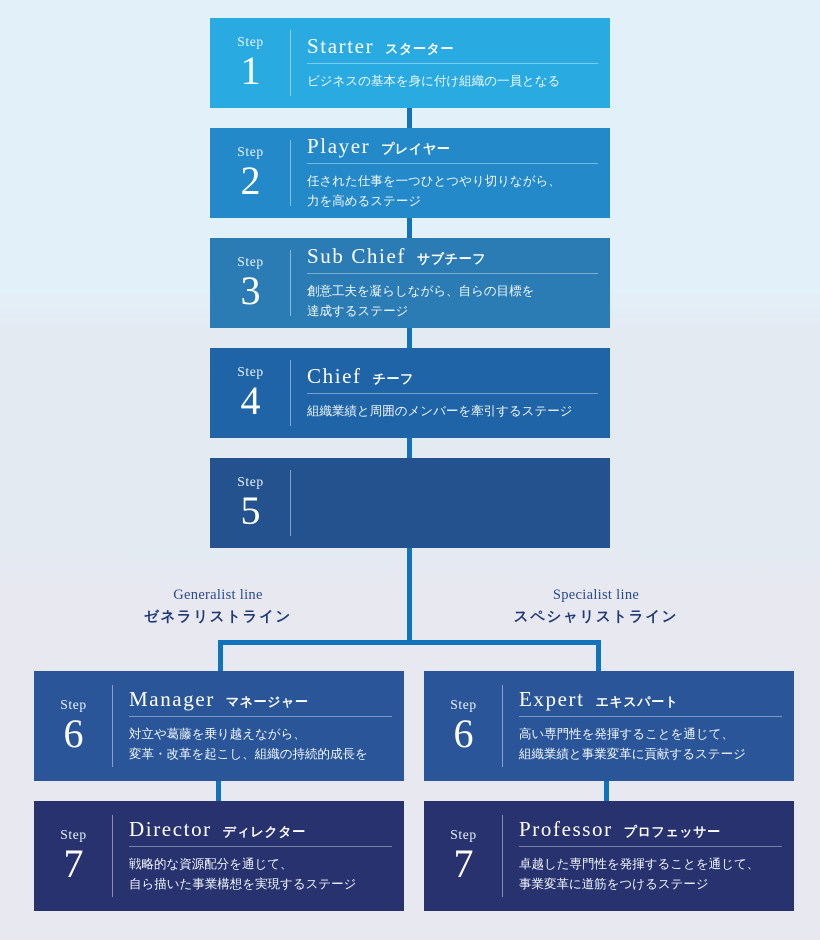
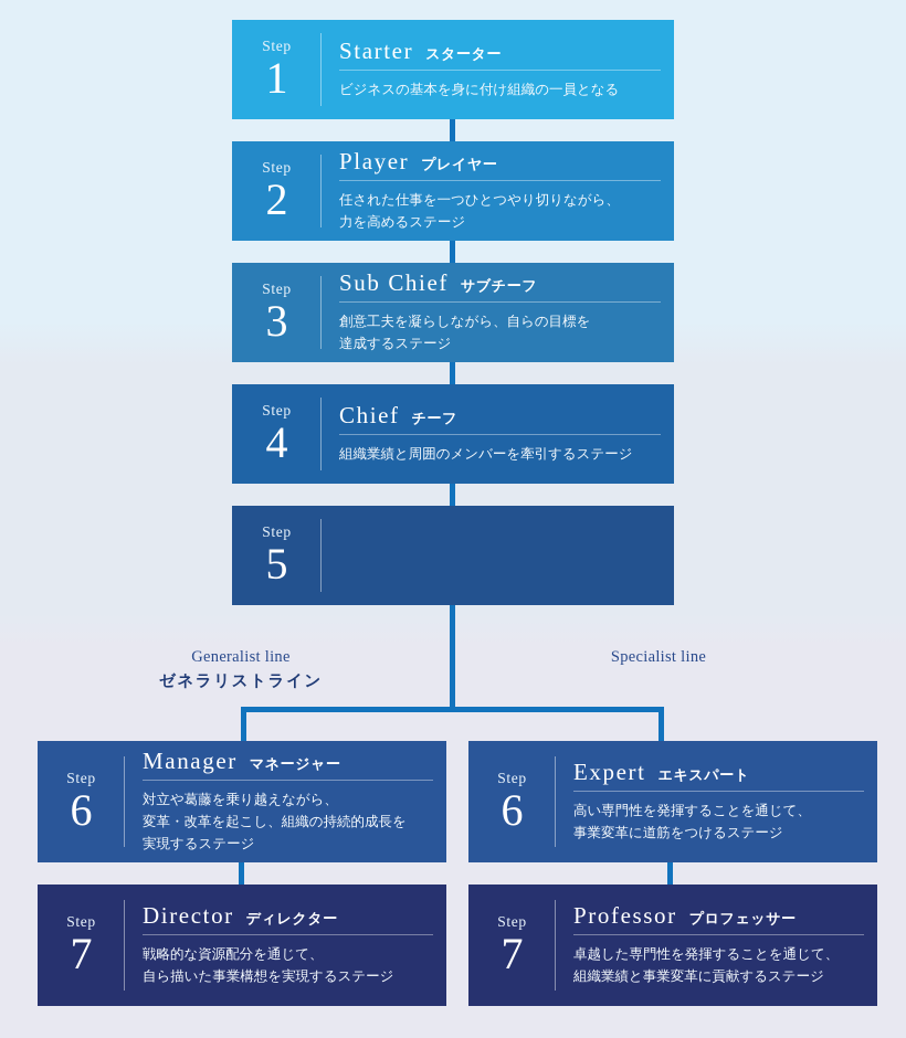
  Step
  1
  Starter
  スターター
  ビジネスの基本を身に付け組織の一員となる
  Step
  2
  Player
  プレイヤー
  任された仕事を一つひとつやり切りながら、
  力を高めるステージ
  Step
  3
  Sub Chief
  サブチーフ
  創意工夫を凝らしながら、自らの目標を
  達成するステージ
  Step
  4
  Chief
  チーフ
  組織業績と周囲のメンバーを牽引するステージ
  Step
  5
  Generalist line
  ゼネラリストライン
  Specialist line
- スペシャリストライン
  Step
  6
  Manager
  マネージャー
  対立や葛藤を乗り越えながら、
  変革・改革を起こし、組織の持続的成長を
+ 実現するステージ
  Step
  7
  Director
  ディレクター
  戦略的な資源配分を通じて、
  自ら描いた事業構想を実現するステージ
  Step
  6
  Expert
  エキスパート
  高い専門性を発揮することを通じて、
- 組織業績と事業変革に貢献するステージ
+ 事業変革に道筋をつけるステージ
  Step
  7
  Professor
  プロフェッサー
  卓越した専門性を発揮することを通じて、
- 事業変革に道筋をつけるステージ
+ 組織業績と事業変革に貢献するステージ
